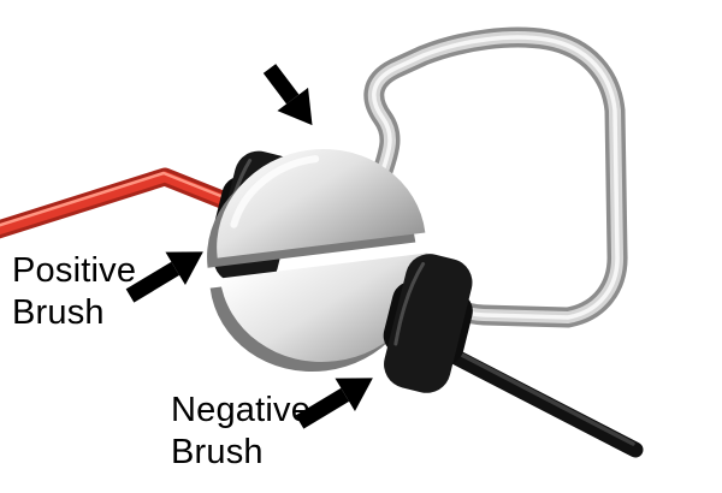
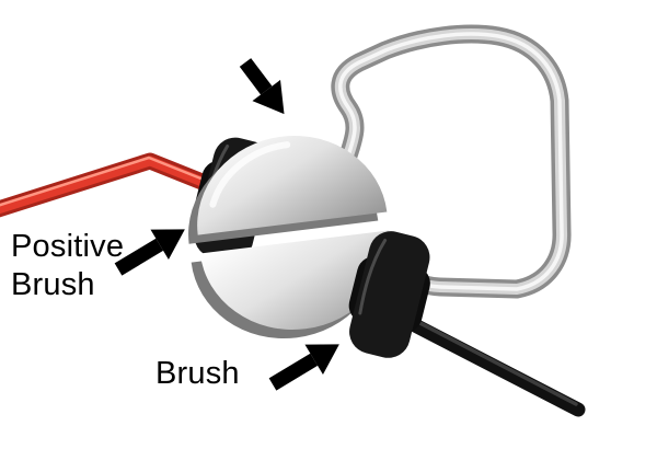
  Positive
  Brush
- Negative
  Brush
